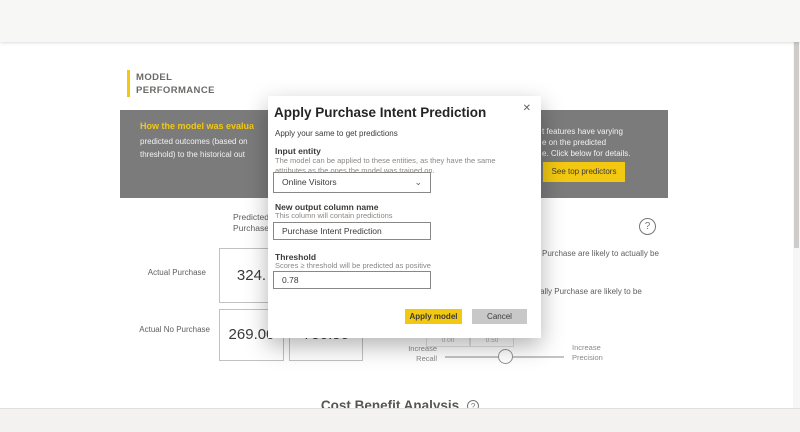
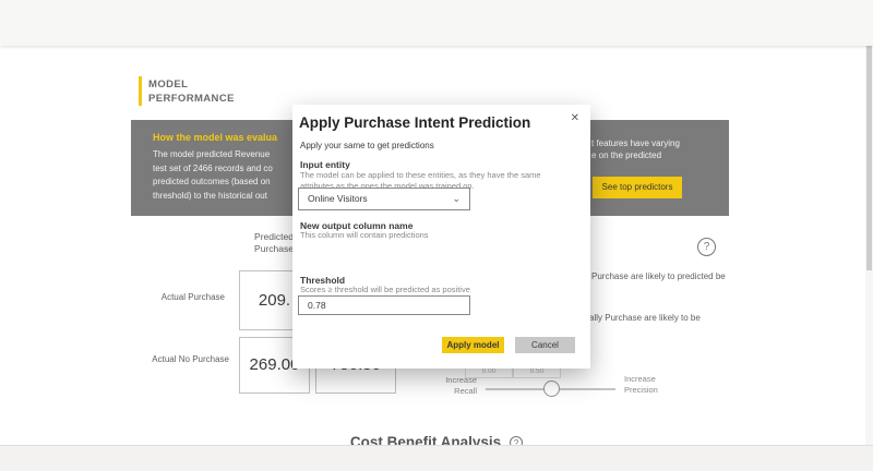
  MODEL
  PERFORMANCE
  How the model was evalua
+ The model predicted Revenue
+ test set of 2466 records and co
  predicted outcomes (based on
  threshold) to the historical out
  t features have varying
  e on the predicted
- e. Click below for details.
  See top predictors
  Predicted
  Purchase
  Actual Purchase
  Actual No Purchase
- 324.
+ 209.
  269.0
  ?
- Purchase are likely to actually be
+ Purchase are likely to predicted be
  ally Purchase are likely to be
  Increase
  Recall
  Increase
  Precision
  Cost Benefit Analysis
  ?
  Apply Purchase Intent Prediction
  ✕
  Apply your same to get predictions
  Input entity
  The model can be applied to these entities, as they have the same attributes as the ones the model was trained on.
  Online Visitors
  ⌄
  New output column name
  This column will contain predictions
- Purchase Intent Prediction
  Threshold
  Scores ≥ threshold will be predicted as positive
  0.78
  Apply model
  Cancel
